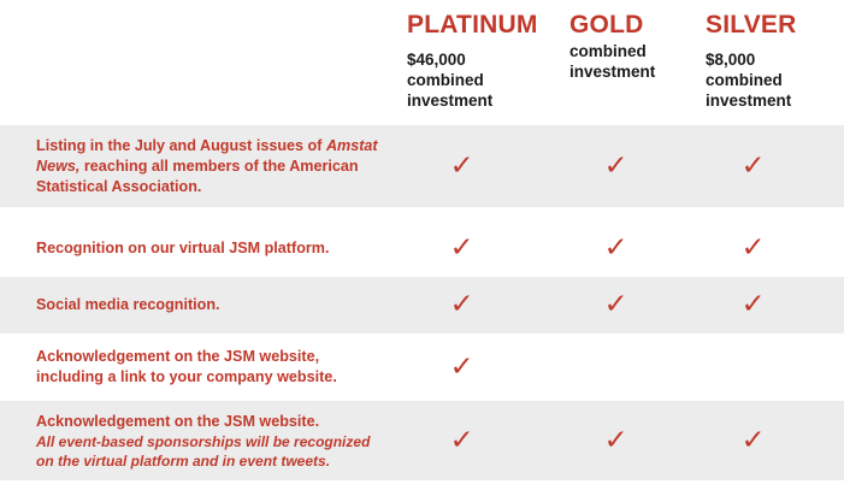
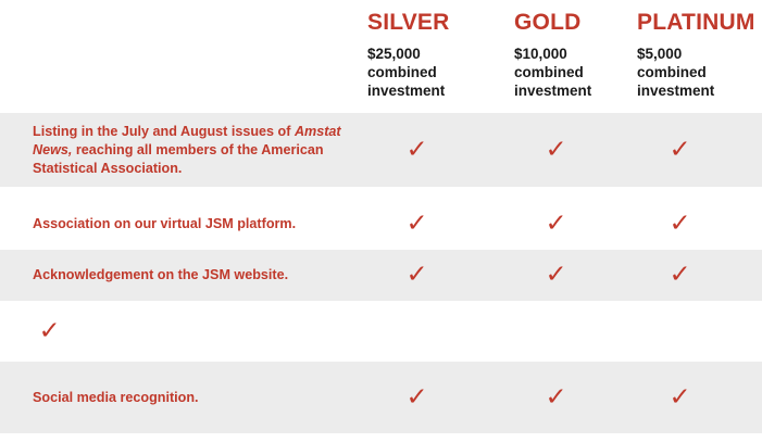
- PLATINUM
+ SILVER
- $46,000
+ $25,000
  combined investment
  GOLD
+ $10,000
  combined investment
- SILVER
+ PLATINUM
- $8,000
+ $5,000
  combined investment
  Listing in the July and August issues of Amstat News, reaching all members of the American Statistical Association.
  ✓
  ✓
  ✓
- Recognition on our virtual JSM platform.
+ Association on our virtual JSM platform.
  ✓
  ✓
  ✓
- Social media recognition.
+ Acknowledgement on the JSM website.
  ✓
  ✓
  ✓
- Acknowledgement on the JSM website, including a link to your company website.
  ✓
- Acknowledgement on the JSM website.
+ Social media recognition.
- All event-based sponsorships will be recognized on the virtual platform and in event tweets.
  ✓
  ✓
  ✓
